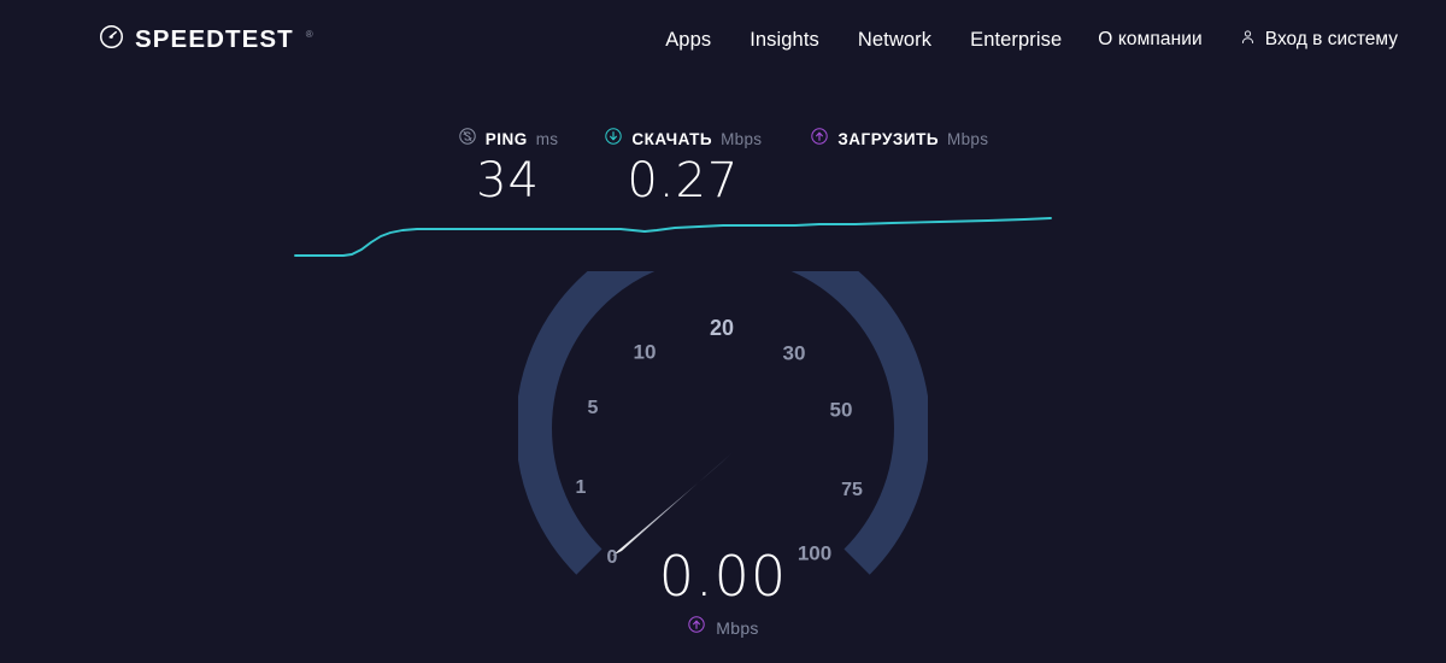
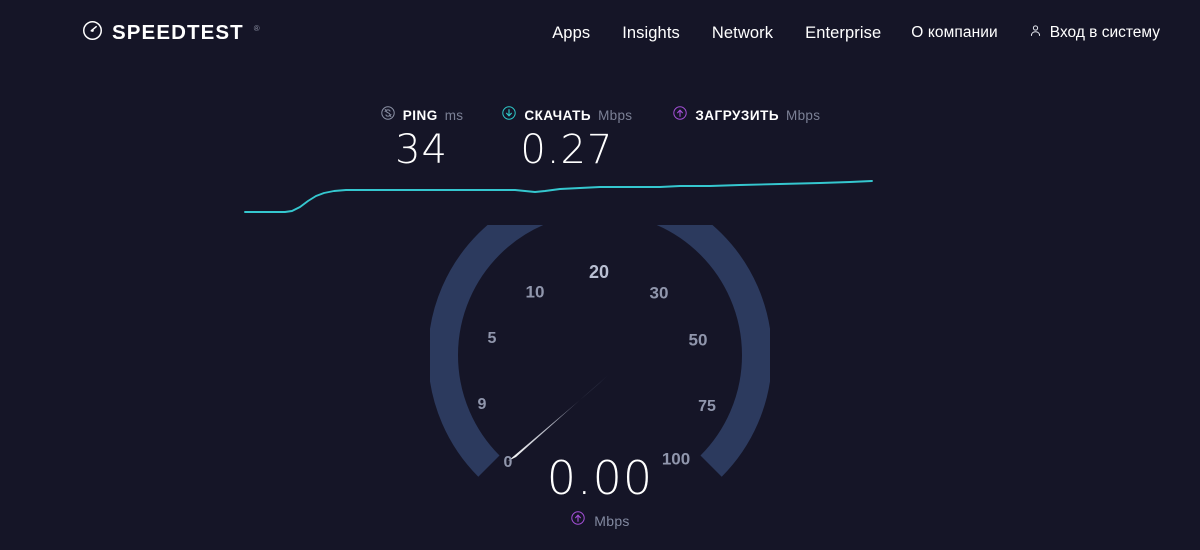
  SPEEDTEST
  ®
  Apps
  Insights
  Network
  Enterprise
  О компании
  Вход в систему
  PING
  ms
  34
  СКАЧАТЬ
  Mbps
  0.27
  ЗАГРУЗИТЬ
  Mbps
  0
- 1
+ 9
  5
  10
  20
  30
  50
  75
  100
  0.00
  Mbps
